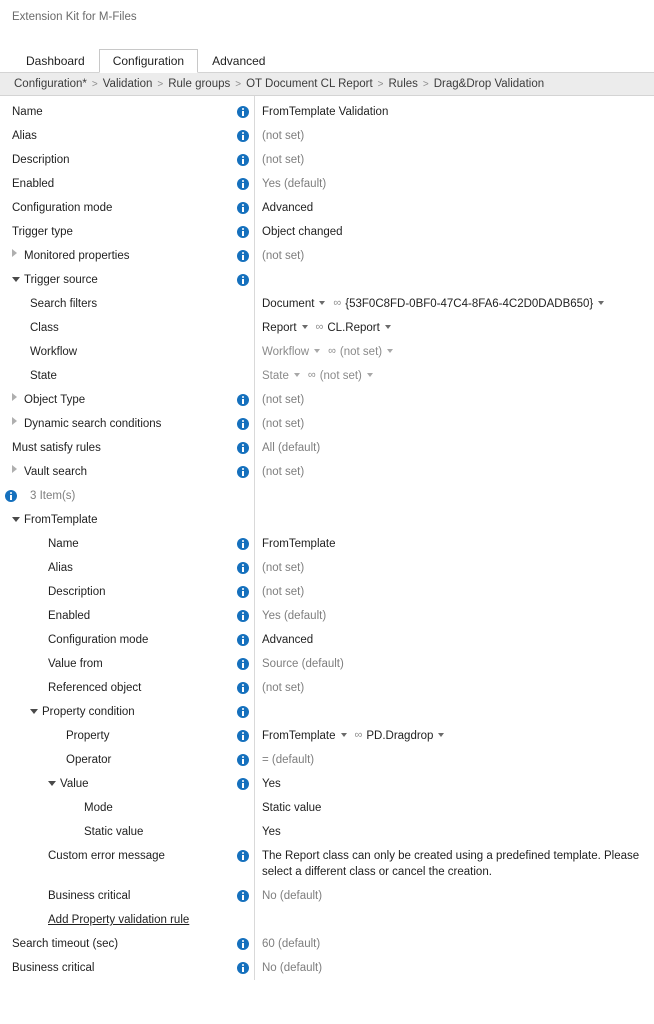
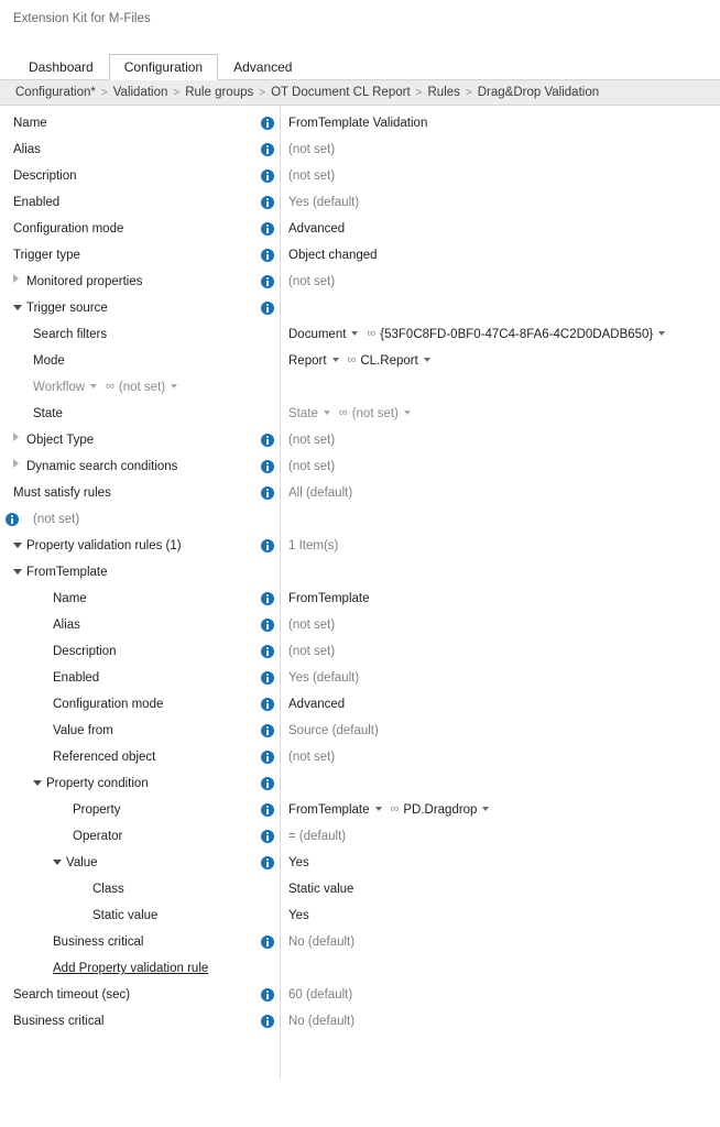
  Extension Kit for M-Files
  Dashboard Configuration Advanced
  Configuration* > Validation > Rule groups > OT Document CL Report > Rules > Drag&Drop Validation
  Name
  FromTemplate Validation
  Alias
  (not set)
  Description
  (not set)
  Enabled
  Yes (default)
  Configuration mode
  Advanced
  Trigger type
  Object changed
  Monitored properties
  (not set)
  Trigger source
  Search filters
  Document ∞ {53F0C8FD-0BF0-47C4-8FA6-4C2D0DADB650}
- Class
+ Mode
  Report ∞ CL.Report
- Workflow
  Workflow ∞ (not set)
  State
  State ∞ (not set)
  Object Type
  (not set)
  Dynamic search conditions
  (not set)
  Must satisfy rules
  All (default)
- Vault search
  (not set)
+ Property validation rules (1)
- 3 Item(s)
+ 1 Item(s)
  FromTemplate
  Name
  FromTemplate
  Alias
  (not set)
  Description
  (not set)
  Enabled
  Yes (default)
  Configuration mode
  Advanced
  Value from
  Source (default)
  Referenced object
  (not set)
  Property condition
  Property
  FromTemplate ∞ PD.Dragdrop
  Operator
  = (default)
  Value
  Yes
- Mode
+ Class
  Static value
  Static value
  Yes
- Custom error message
- The Report class can only be created using a predefined template. Please select a different class or cancel the creation.
  Business critical
  No (default)
  Add Property validation rule
  Search timeout (sec)
  60 (default)
  Business critical
  No (default)
